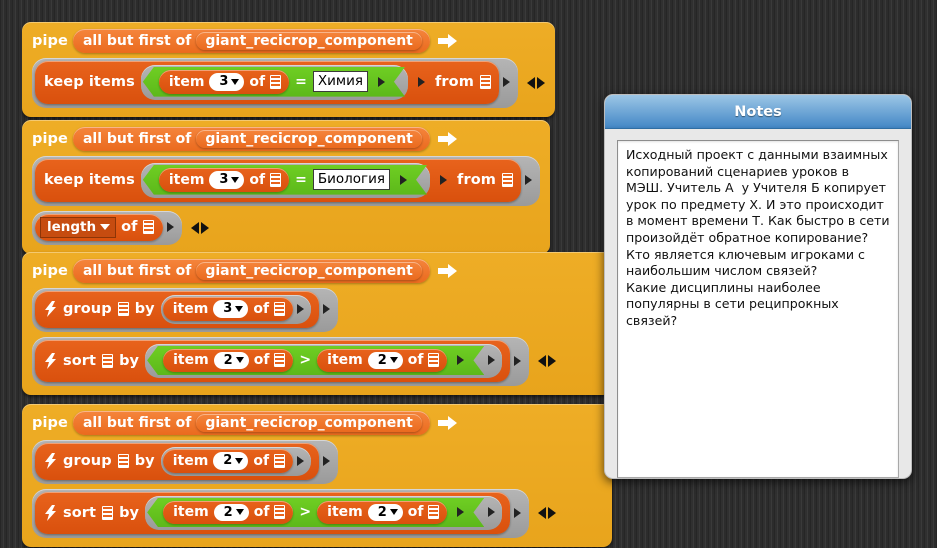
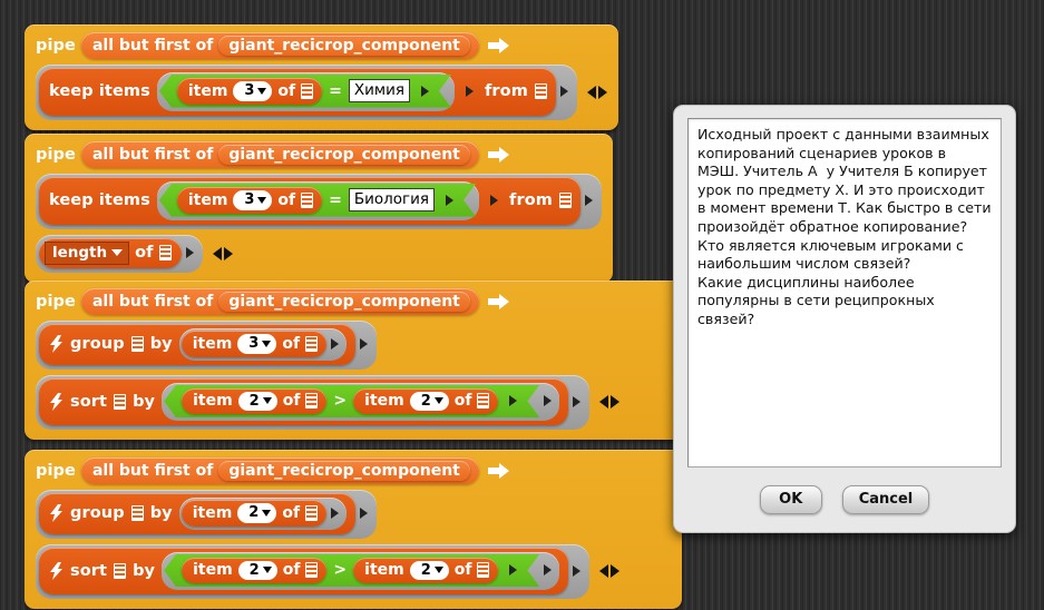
  pipe
  all but first of
  giant_recicrop_component
  keep items
  item
  3
  of
  =
  Химия
  from
  pipe
  all but first of
  giant_recicrop_component
  keep items
  item
  3
  of
  =
  Биология
  from
  length
  of
  pipe
  all but first of
  giant_recicrop_component
  group
  by
  item
  3
  of
  sort
  by
  item
  2
  of
  >
  item
  2
  of
  pipe
  all but first of
  giant_recicrop_component
  group
  by
  item
  2
  of
  sort
  by
  item
  2
  of
  >
  item
  2
  of
- Notes
  Исходный проект с данными взаимных копирований сценариев уроков в МЭШ. Учитель А у Учителя Б копирует урок по предмету Х. И это происходит в момент времени Т. Как быстро в сети произойдёт обратное копирование?
  Кто является ключевым игроками с наибольшим числом связей?
  Какие дисциплины наиболее популярны в сети реципрокных связей?
+ OK
+ Cancel
